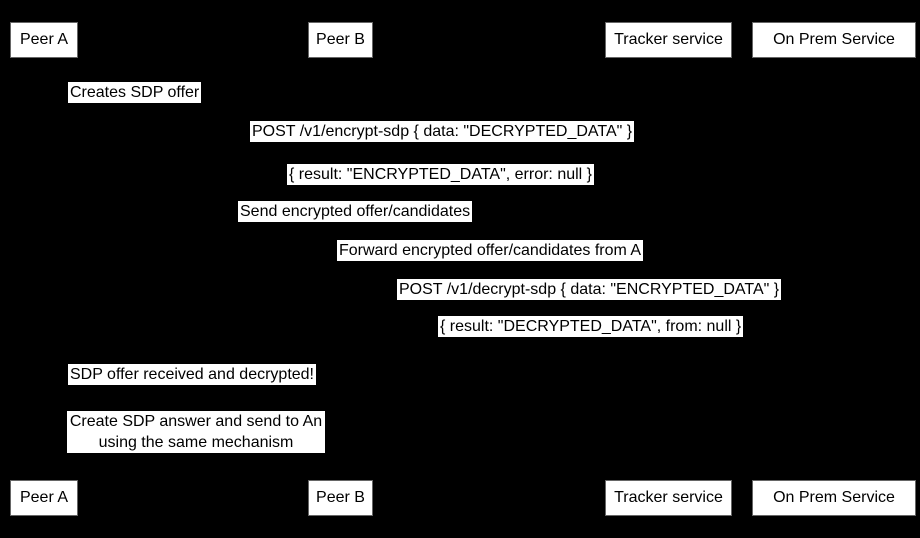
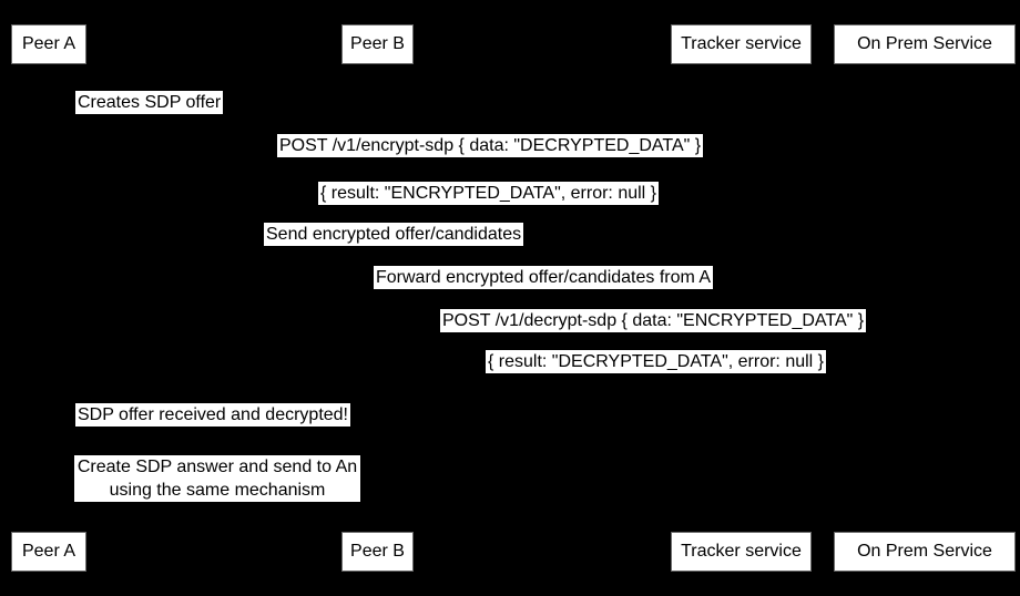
  Peer A
  Peer B
  Tracker service
  On Prem Service
  Creates SDP offer
  POST /v1/encrypt-sdp { data: "DECRYPTED_DATA" }
  { result: "ENCRYPTED_DATA", error: null }
  Send encrypted offer/candidates
  Forward encrypted offer/candidates from A
  POST /v1/decrypt-sdp { data: "ENCRYPTED_DATA" }
- { result: "DECRYPTED_DATA", from: null }
+ { result: "DECRYPTED_DATA", error: null }
  SDP offer received and decrypted!
  Create SDP answer and send to An
  using the same mechanism
  Peer A
  Peer B
  Tracker service
  On Prem Service
